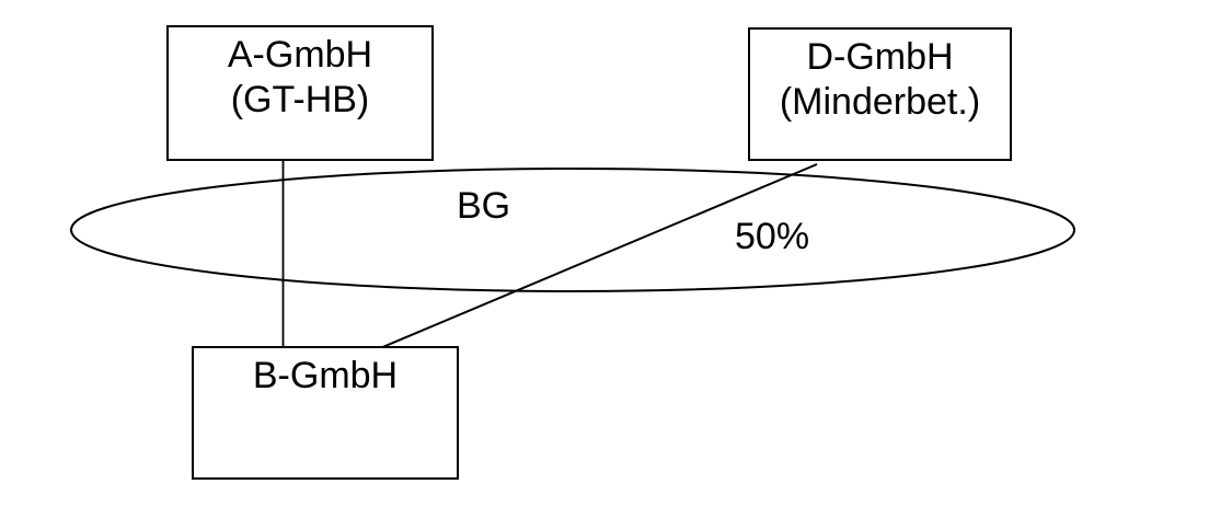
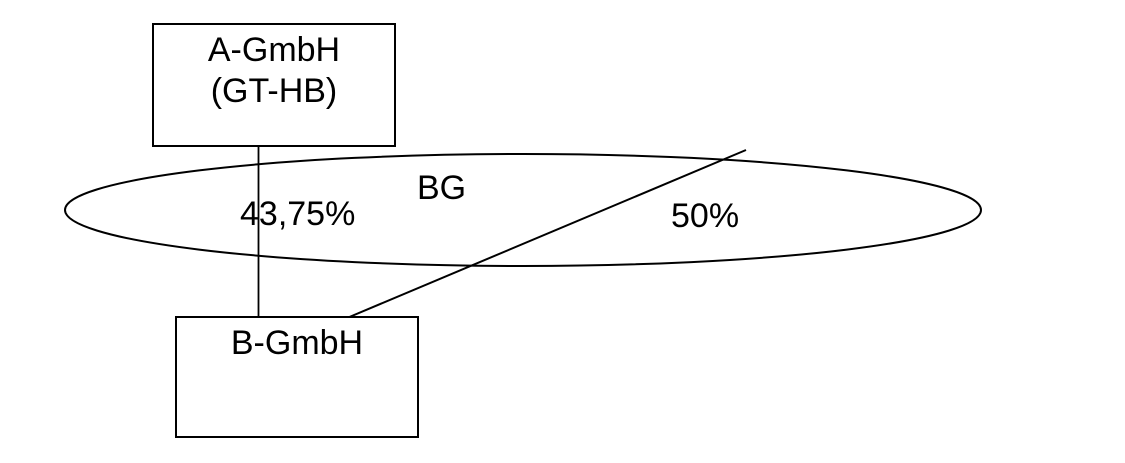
  A-GmbH
  (GT-HB)
- D-GmbH
- (Minderbet.)
  B-GmbH
  BG
+ 43,75%
  50%
